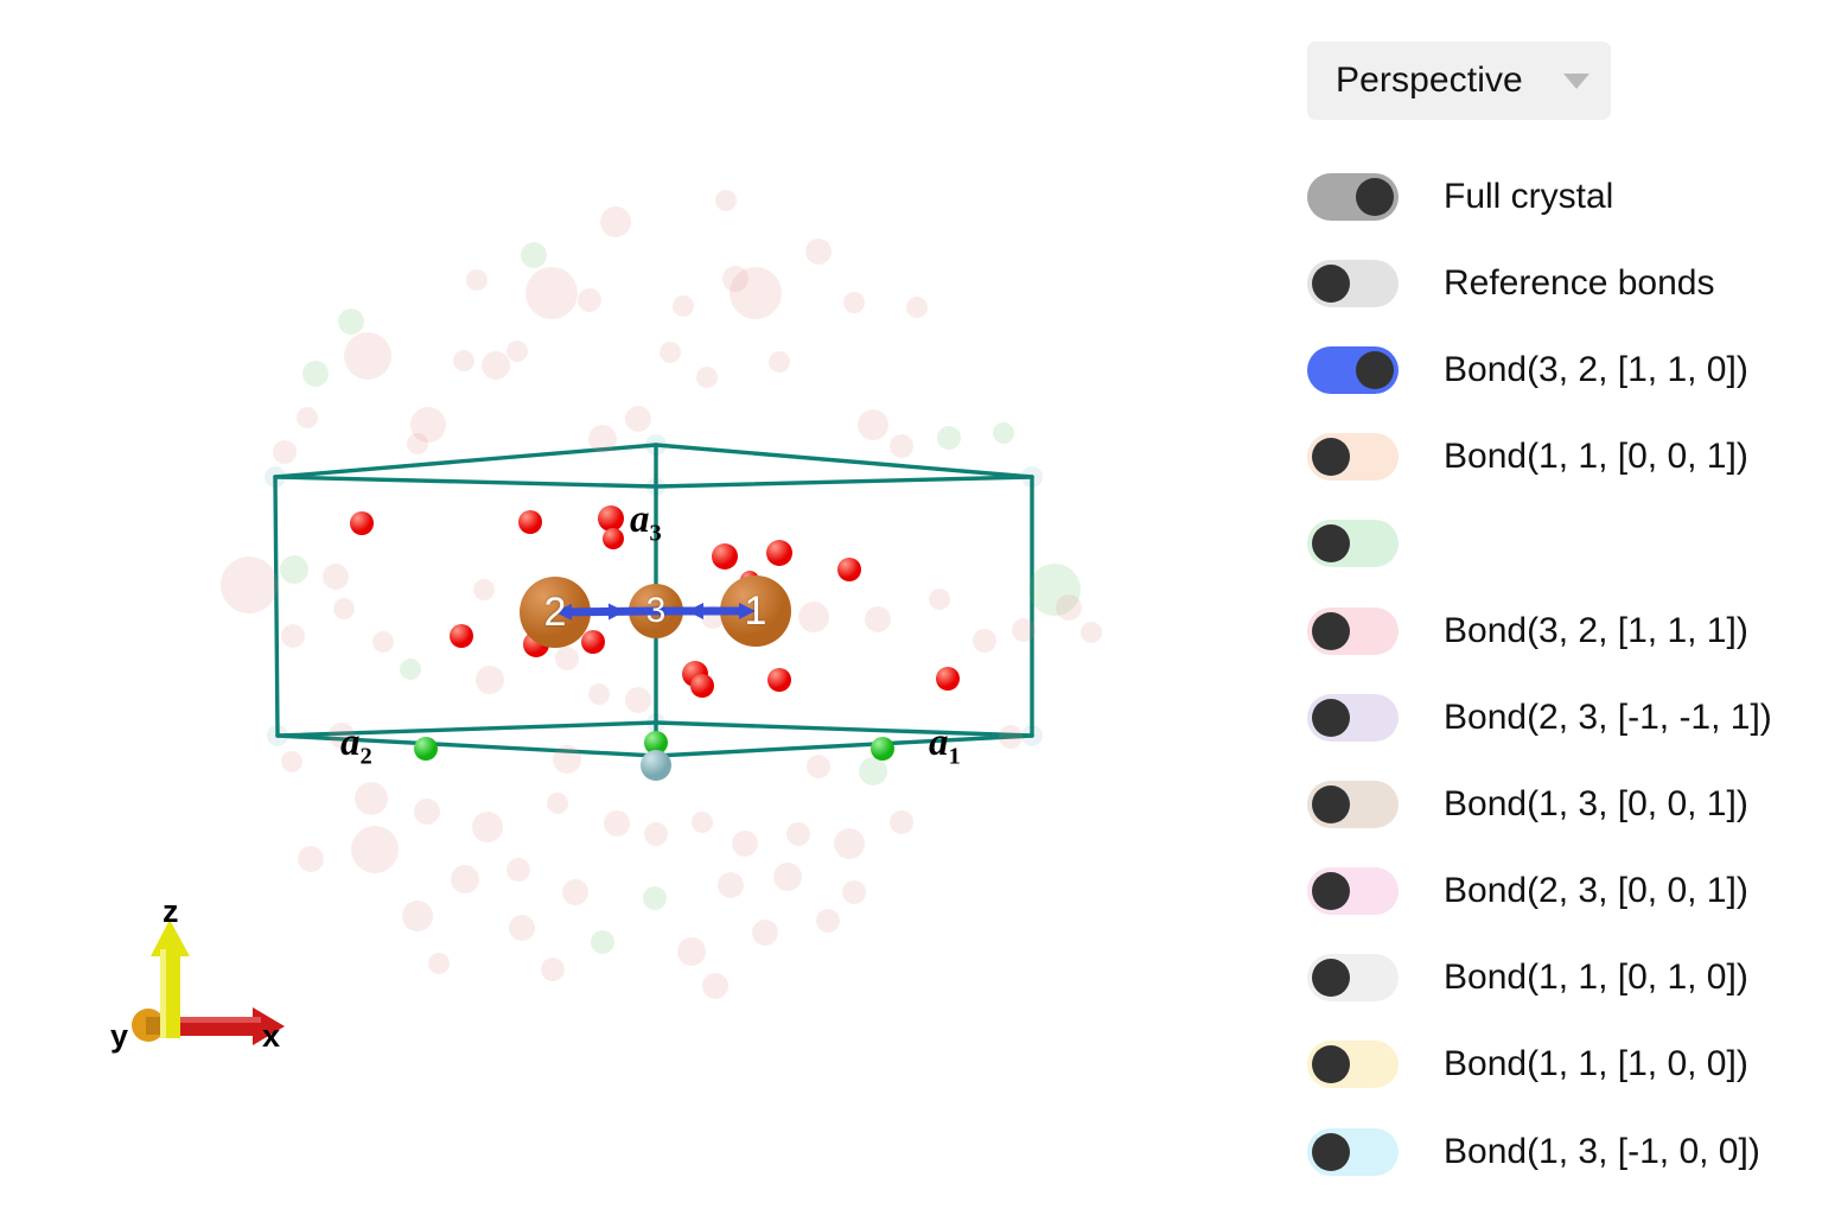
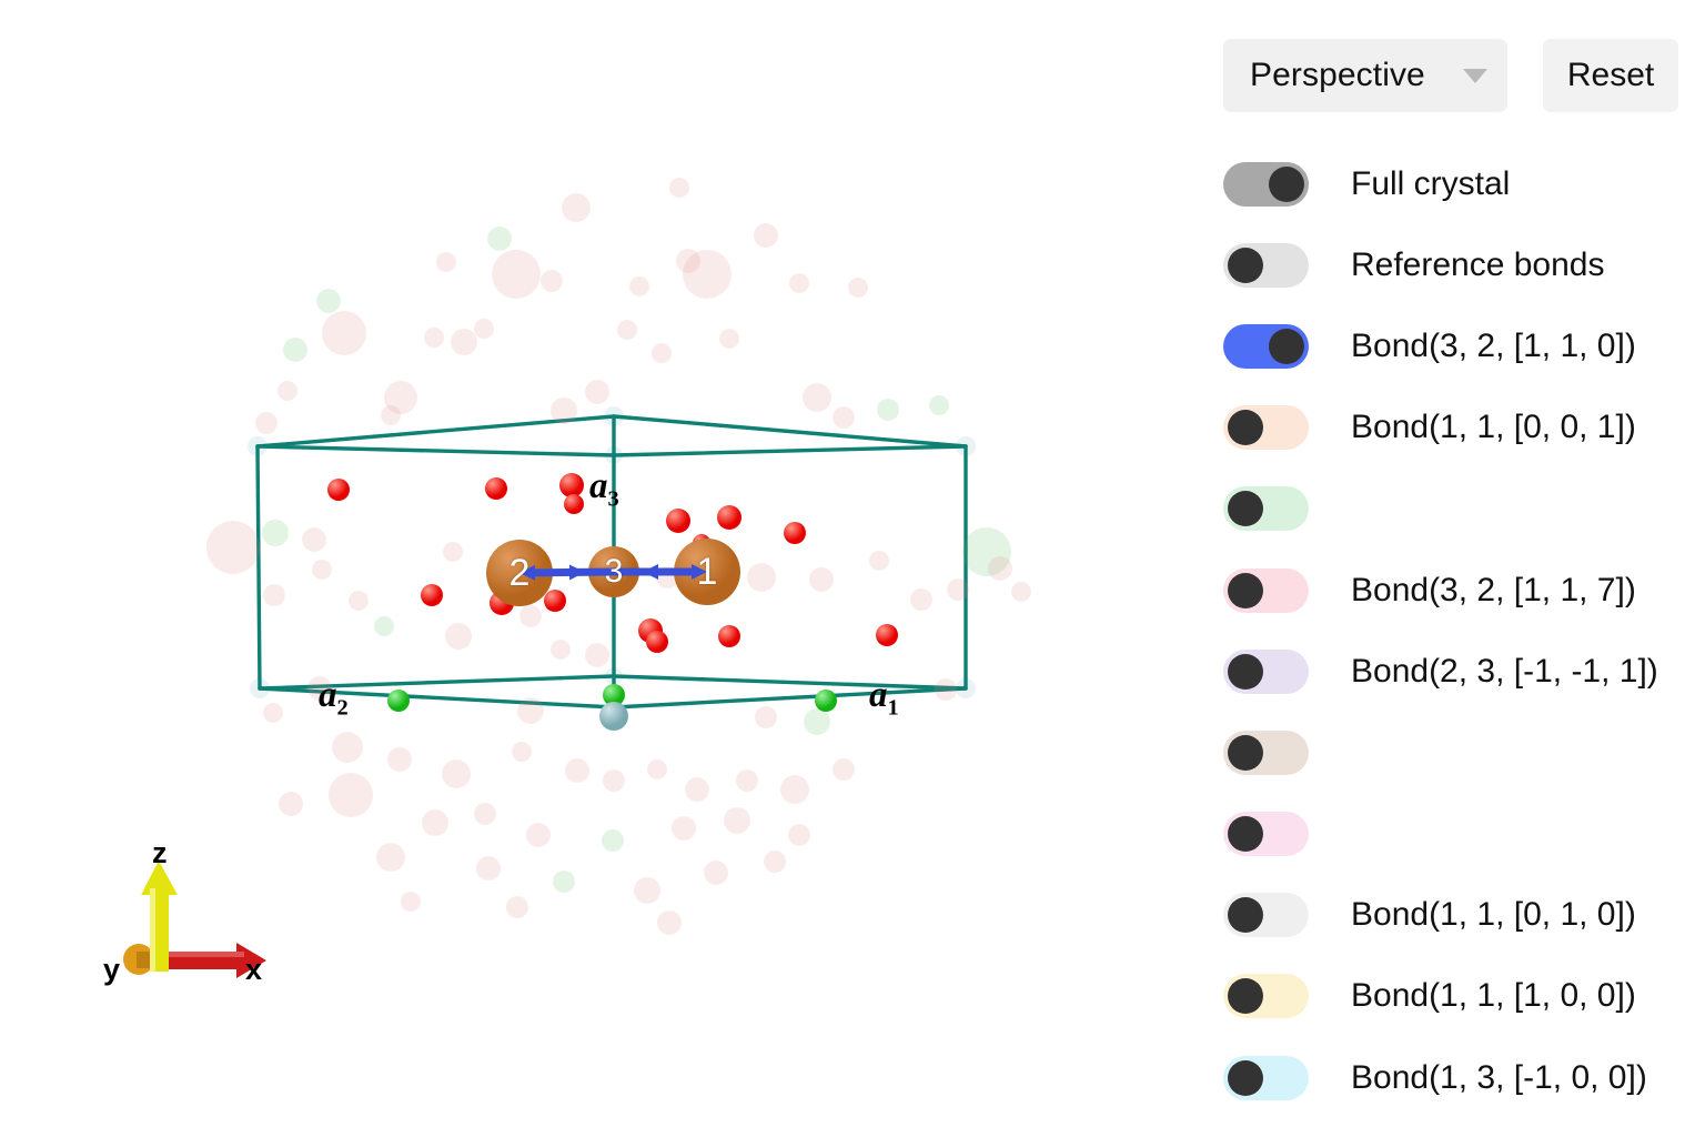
  1
  2
  3
  a1
  a2
  a3
  z
  x
  y
  Perspective
+ Reset
  Full crystal
  Reference bonds
  Bond(3, 2, [1, 1, 0])
  Bond(1, 1, [0, 0, 1])
- Bond(3, 2, [1, 1, 1])
+ Bond(3, 2, [1, 1, 7])
  Bond(2, 3, [-1, -1, 1])
- Bond(1, 3, [0, 0, 1])
- Bond(2, 3, [0, 0, 1])
  Bond(1, 1, [0, 1, 0])
  Bond(1, 1, [1, 0, 0])
  Bond(1, 3, [-1, 0, 0])
